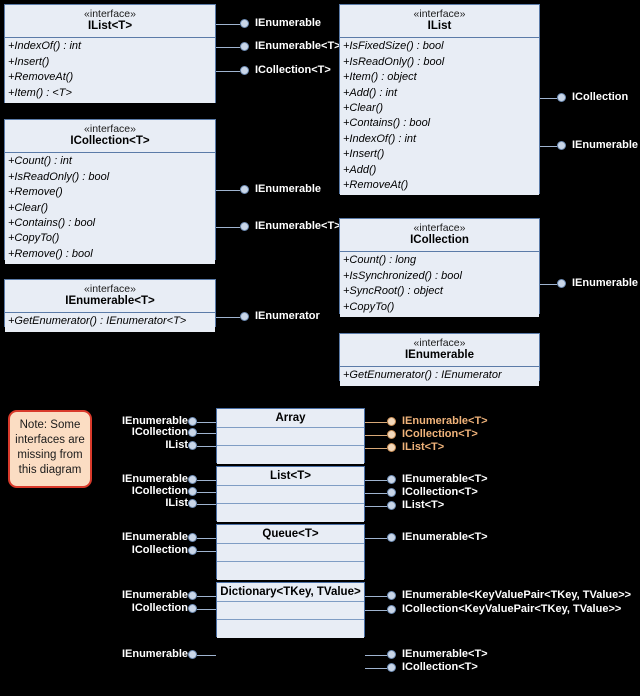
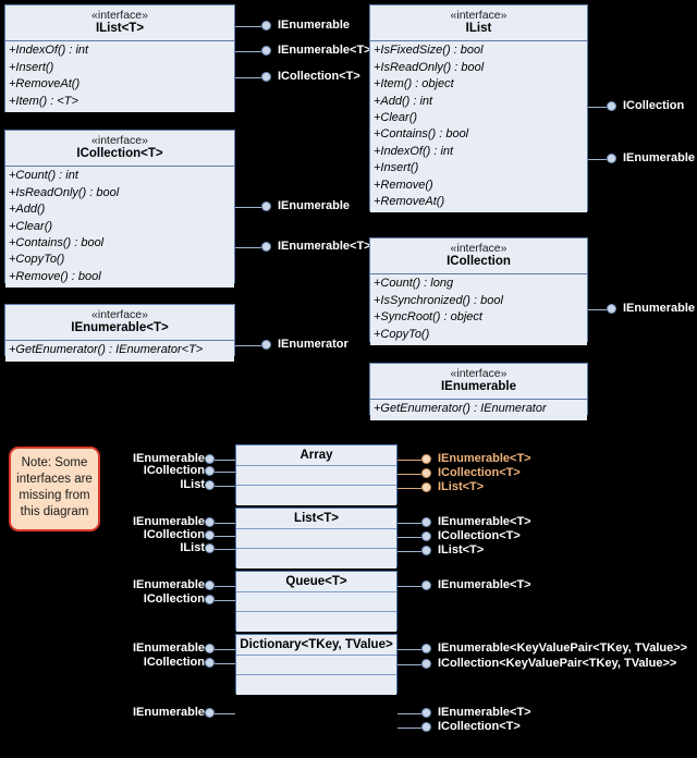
  «interface»
  IList<T>
  +IndexOf() : int
  +Insert()
  +RemoveAt()
  +Item() : <T>
  IEnumerable
  IEnumerable<T>
  ICollection<T>
  «interface»
  ICollection<T>
  +Count() : int
  +IsReadOnly() : bool
- +Remove()
+ +Add()
  +Clear()
  +Contains() : bool
  +CopyTo()
  +Remove() : bool
  IEnumerable
  IEnumerable<T>
  «interface»
  IEnumerable<T>
  +GetEnumerator() : IEnumerator<T>
  IEnumerator
  «interface»
  IList
  +IsFixedSize() : bool
  +IsReadOnly() : bool
  +Item() : object
  +Add() : int
  +Clear()
  +Contains() : bool
  +IndexOf() : int
  +Insert()
- +Add()
+ +Remove()
  +RemoveAt()
  ICollection
  IEnumerable
  «interface»
  ICollection
  +Count() : long
  +IsSynchronized() : bool
  +SyncRoot() : object
  +CopyTo()
  IEnumerable
  «interface»
  IEnumerable
  +GetEnumerator() : IEnumerator
  Note: Some interfaces are missing from this diagram
  Array
  IEnumerable
  ICollection
  IList
  IEnumerable<T>
  ICollection<T>
  IList<T>
  List<T>
  IEnumerable
  ICollection
  IList
  IEnumerable<T>
  ICollection<T>
  IList<T>
  Queue<T>
  IEnumerable
  ICollection
  IEnumerable<T>
  Dictionary<TKey, TValue>
  IEnumerable
  ICollection
  IEnumerable<KeyValuePair<TKey, TValue>>
  ICollection<KeyValuePair<TKey, TValue>>
  IEnumerable
  IEnumerable<T>
  ICollection<T>
